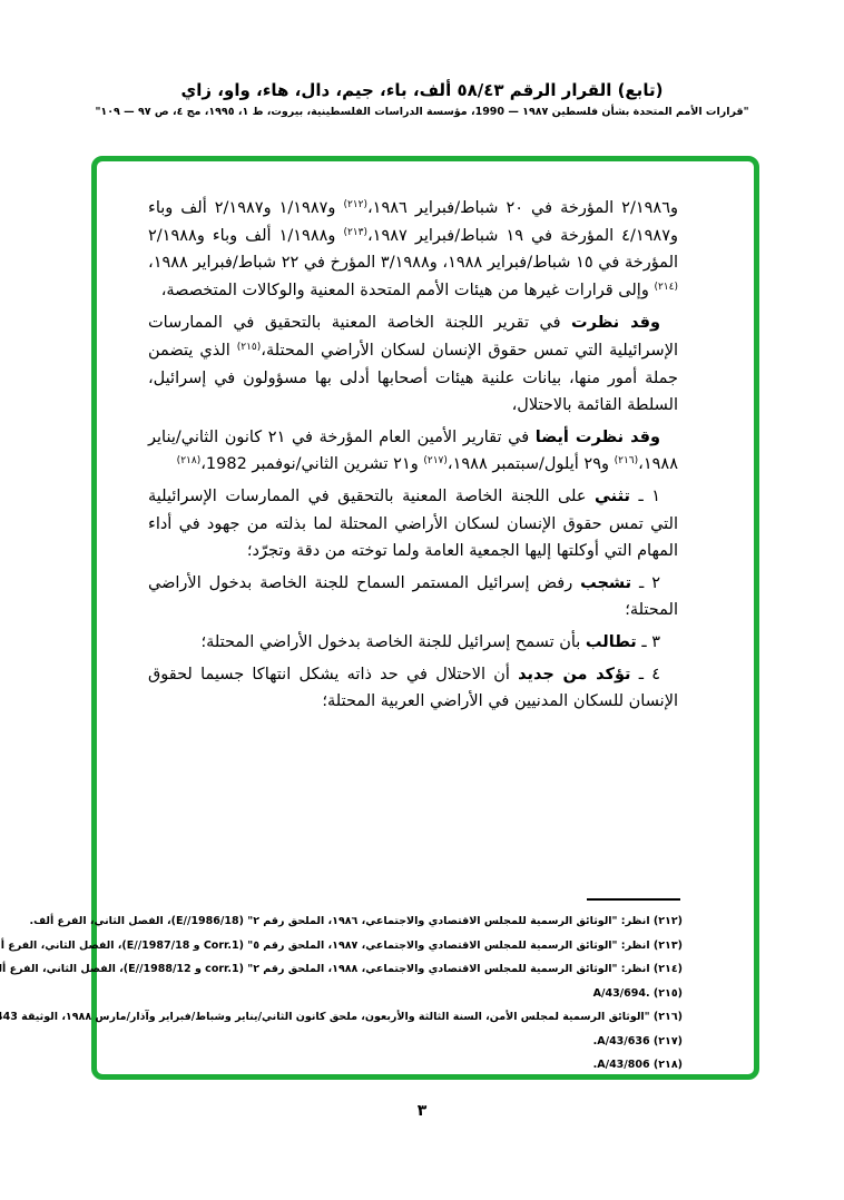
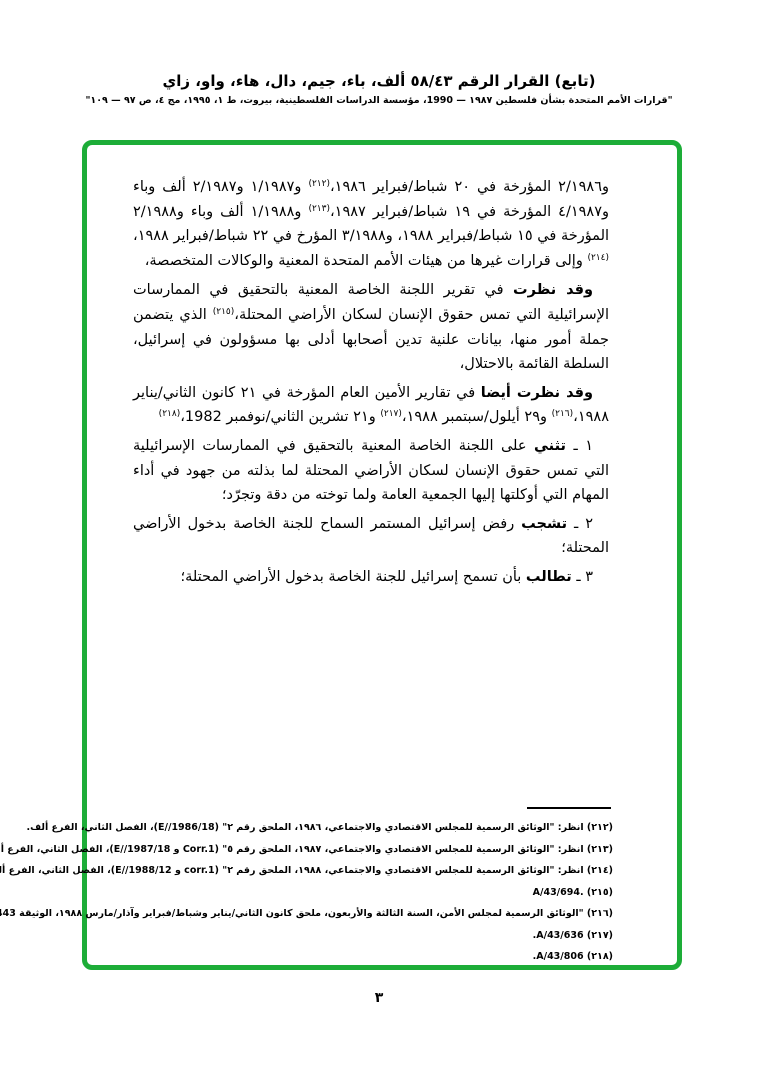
  (تابع) القرار الرقم ٥٨/٤٣ ألف، باء، جيم، دال، هاء، واو، زاي
  "قرارات الأمم المتحدة بشأن فلسطين ١٩٨٧ — 1990، مؤسسة الدراسات الفلسطينية، بيروت، ط ١، ١٩٩٥، مج ٤، ص ٩٧ — ١٠٩"
  و٢/١٩٨٦ المؤرخة في ٢٠ شباط/فبراير ١٩٨٦،(٢١٢) و١/١٩٨٧ و٢/١٩٨٧ ألف وباء و٤/١٩٨٧ المؤرخة في ١٩ شباط/فبراير ١٩٨٧،(٢١٣) و١/١٩٨٨ ألف وباء و٢/١٩٨٨ المؤرخة في ١٥ شباط/فبراير ١٩٨٨، و٣/١٩٨٨ المؤرخ في ٢٢ شباط/فبراير ١٩٨٨،(٢١٤) وإلى قرارات غيرها من هيئات الأمم المتحدة المعنية والوكالات المتخصصة،
- وقد نظرت في تقرير اللجنة الخاصة المعنية بالتحقيق في الممارسات الإسرائيلية التي تمس حقوق الإنسان لسكان الأراضي المحتلة،(٢١٥) الذي يتضمن جملة أمور منها، بيانات علنية هيئات أصحابها أدلى بها مسؤولون في إسرائيل، السلطة القائمة بالاحتلال،
+ وقد نظرت في تقرير اللجنة الخاصة المعنية بالتحقيق في الممارسات الإسرائيلية التي تمس حقوق الإنسان لسكان الأراضي المحتلة،(٢١٥) الذي يتضمن جملة أمور منها، بيانات علنية تدين أصحابها أدلى بها مسؤولون في إسرائيل، السلطة القائمة بالاحتلال،
  وقد نظرت أيضا في تقارير الأمين العام المؤرخة في ٢١ كانون الثاني/يناير ١٩٨٨،(٢١٦) و٢٩ أيلول/سبتمبر ١٩٨٨،(٢١٧) و٢١ تشرين الثاني/نوفمبر 1982،(٢١٨)
  ١ ـ تثني على اللجنة الخاصة المعنية بالتحقيق في الممارسات الإسرائيلية التي تمس حقوق الإنسان لسكان الأراضي المحتلة لما بذلته من جهود في أداء المهام التي أوكلتها إليها الجمعية العامة ولما توخته من دقة وتجرّد؛
  ٢ ـ تشجب رفض إسرائيل المستمر السماح للجنة الخاصة بدخول الأراضي المحتلة؛
  ٣ ـ تطالب بأن تسمح إسرائيل للجنة الخاصة بدخول الأراضي المحتلة؛
- ٤ ـ تؤكد من جديد أن الاحتلال في حد ذاته يشكل انتهاكا جسيما لحقوق الإنسان للسكان المدنيين في الأراضي العربية المحتلة؛
  (٢١٢) انظر: "الوثائق الرسمية للمجلس الاقتصادي والاجتماعي، ١٩٨٦، الملحق رقم ٢" (E//1986/18)، الفصل الثاني، الفرع ألف.
  (٢١٣) انظر: "الوثائق الرسمية للمجلس الاقتصادي والاجتماعي، ١٩٨٧، الملحق رقم ٥" (E//1987/18 و Corr.1)، الفصل الثاني، الفرع أ
  (٢١٤) انظر: "الوثائق الرسمية للمجلس الاقتصادي والاجتماعي، ١٩٨٨، الملحق رقم ٢" (E//1988/12 و corr.1)، الفصل الثاني، الفرع أل
  (٢١٥) A/43/694.
  (٢١٦) "الوثائق الرسمية لمجلس الأمن، السنة الثالثة والأربعون، ملحق كانون الثاني/يناير وشباط/فبراير وآذار/مارس ١٩٨٨، الوثيقة 43
  (٢١٧) .A/43/636
  (٢١٨) .A/43/806
  ٣
